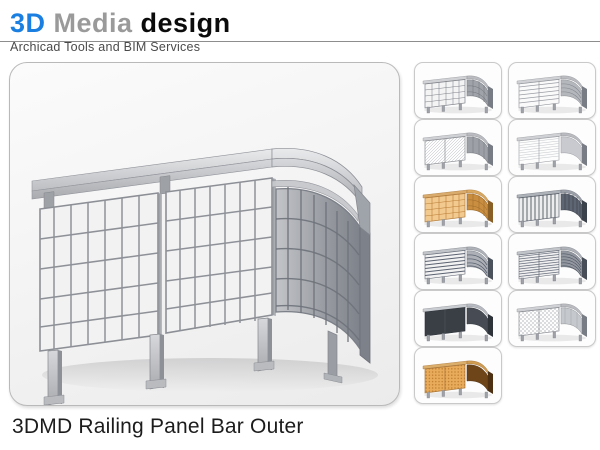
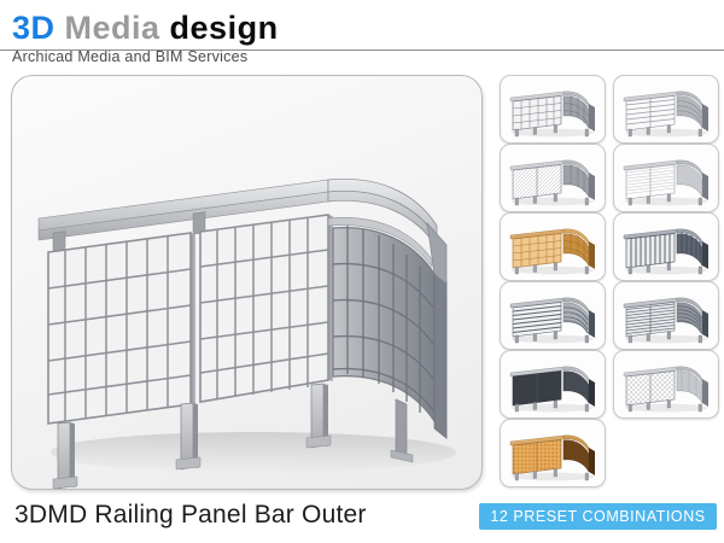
  3D Media design
- Archicad Tools and BIM Services
+ Archicad Media and BIM Services
  3DMD Railing Panel Bar Outer
+ 12 PRESET COMBINATIONS
